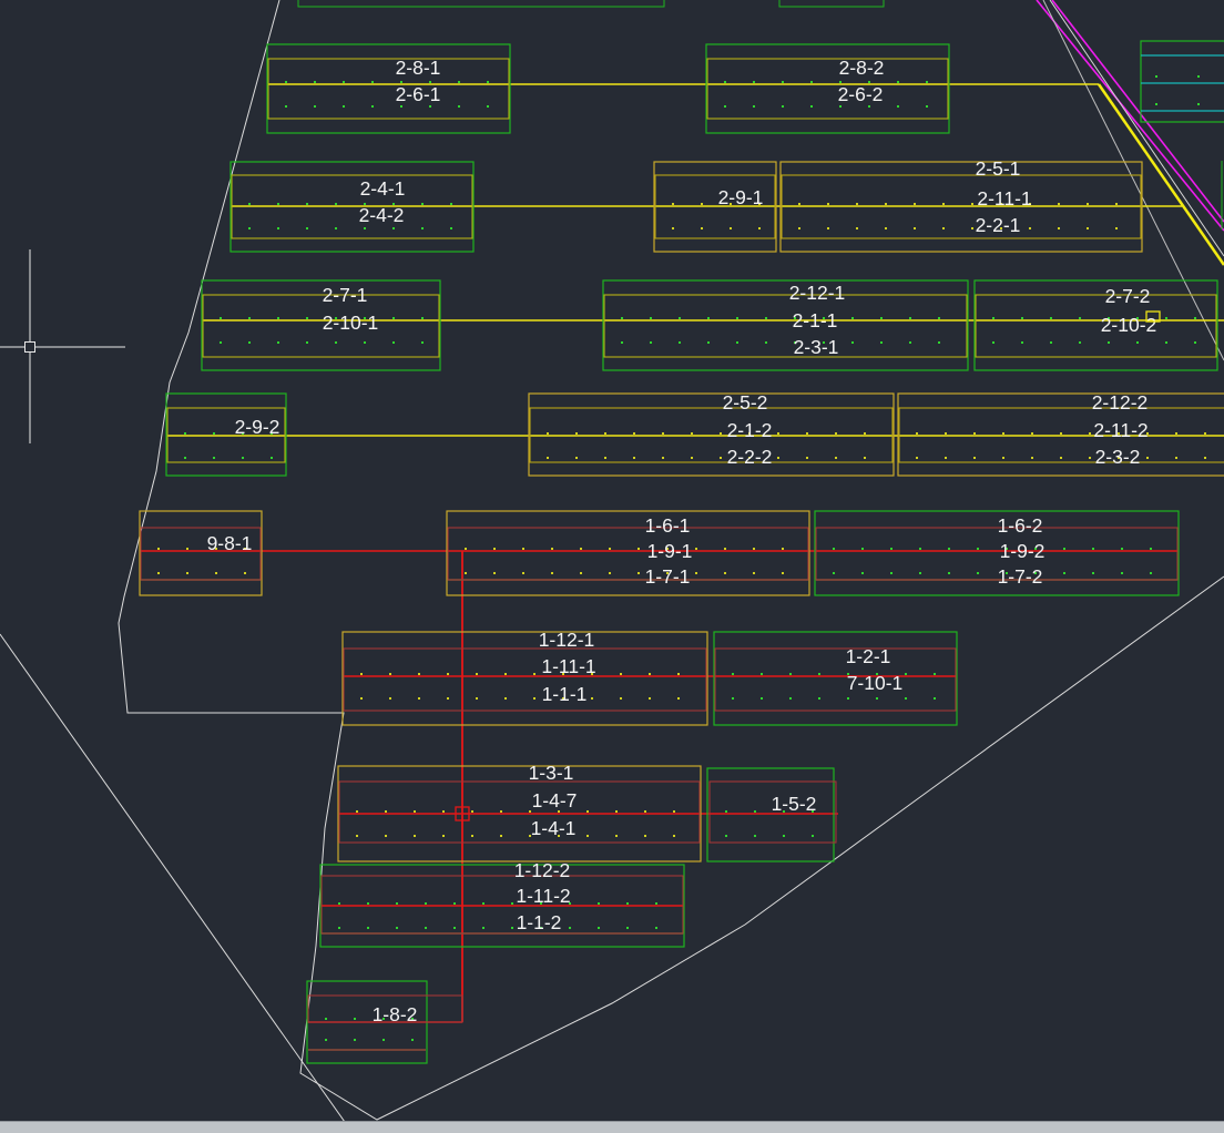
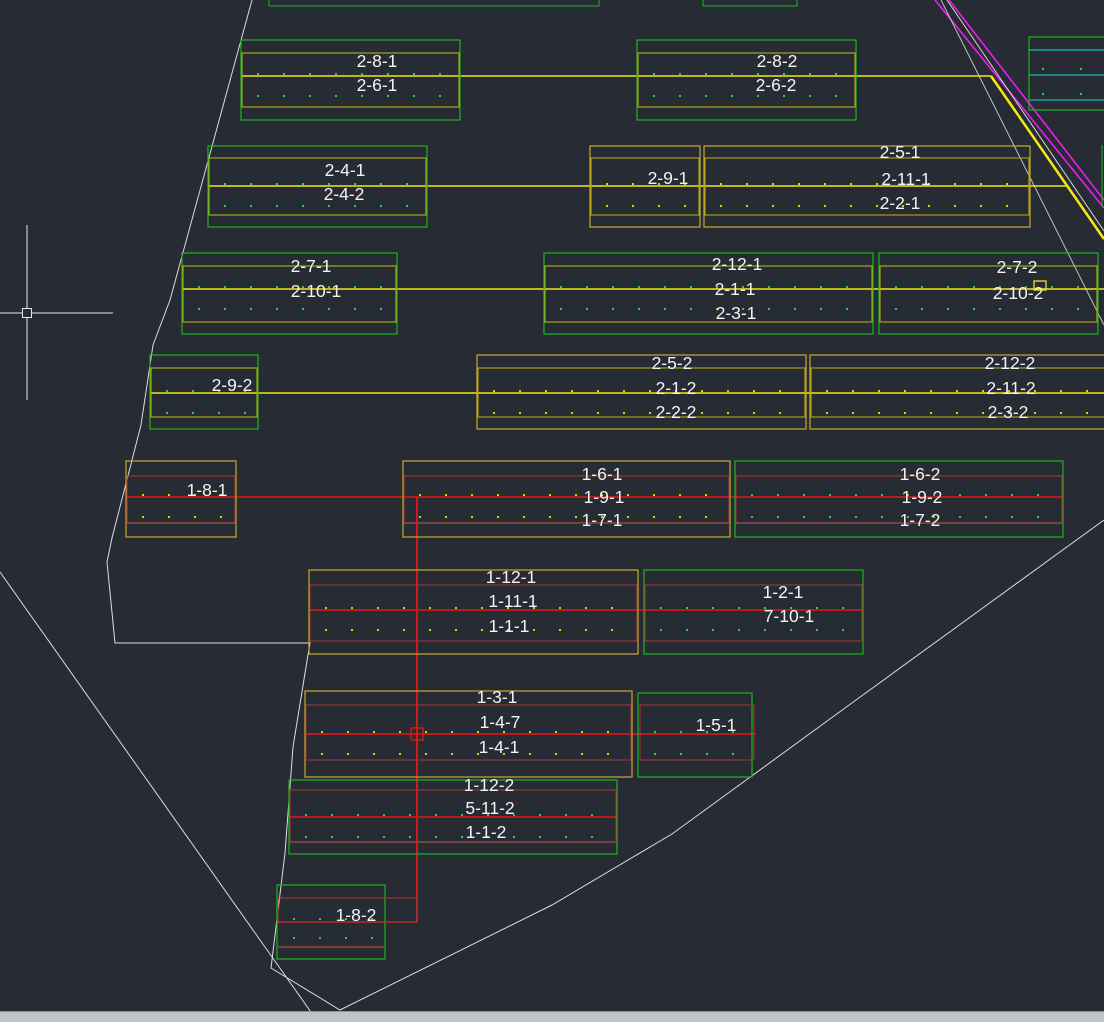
  2-8-1
  2-6-1
  2-8-2
  2-6-2
  2-4-1
  2-4-2
  2-9-1
  2-5-1
  2-11-1
  2-2-1
  2-7-1
  2-10-1
  2-12-1
  2-1-1
  2-3-1
  2-7-2
  2-10-2
  2-9-2
  2-5-2
  2-1-2
  2-2-2
  2-12-2
  2-11-2
  2-3-2
- 9-8-1
+ 1-8-1
  1-6-1
  1-9-1
  1-7-1
  1-6-2
  1-9-2
  1-7-2
  1-12-1
  1-11-1
  1-1-1
  1-2-1
  7-10-1
  1-3-1
  1-4-7
  1-4-1
- 1-5-2
+ 1-5-1
  1-12-2
- 1-11-2
+ 5-11-2
  1-1-2
  1-8-2
